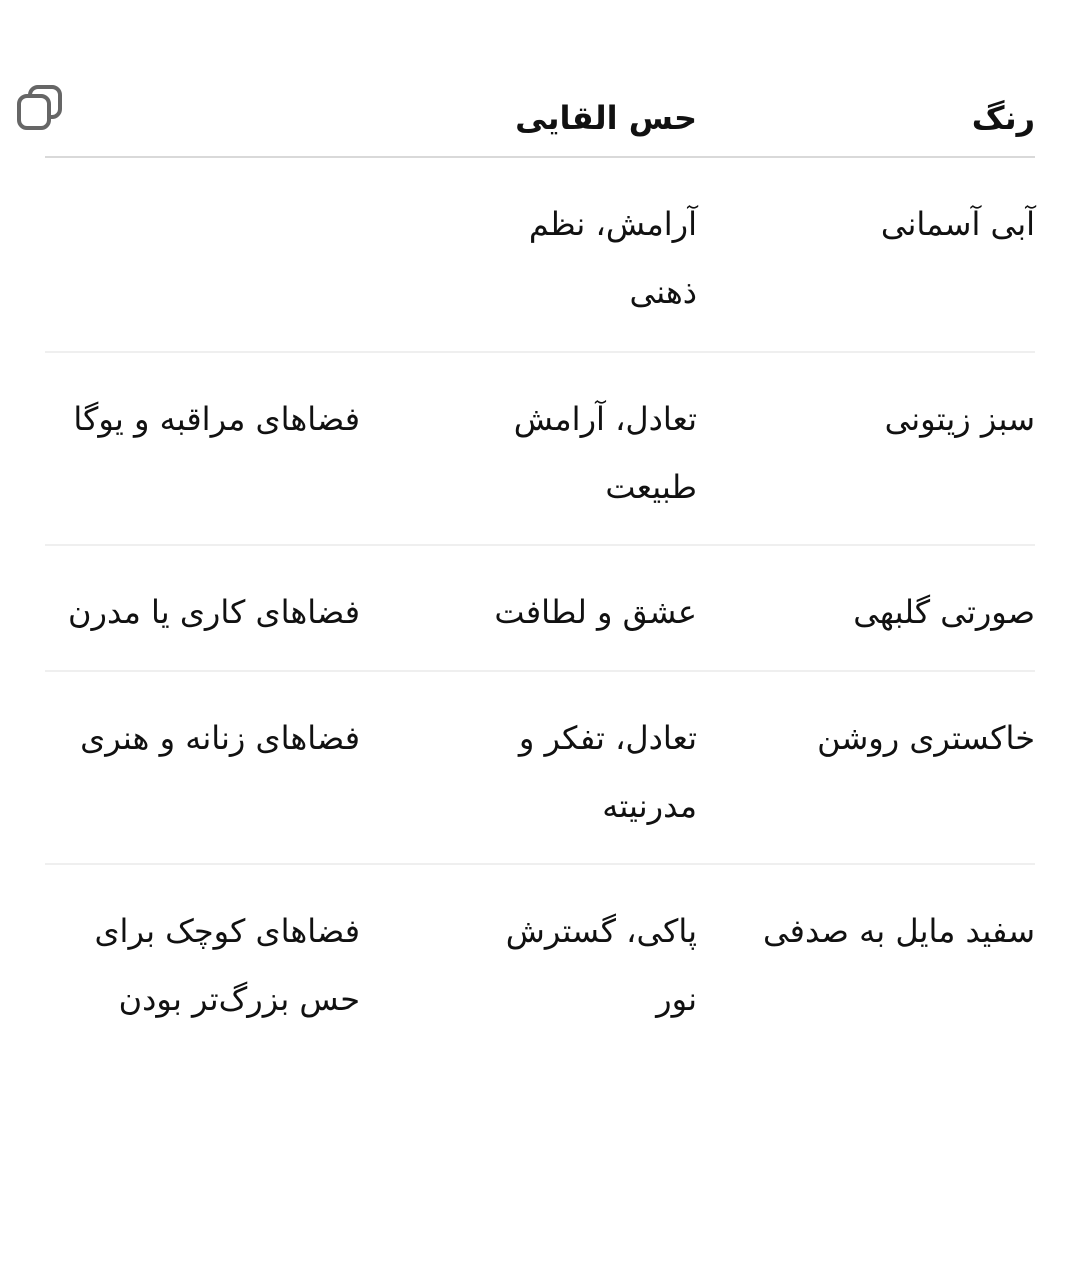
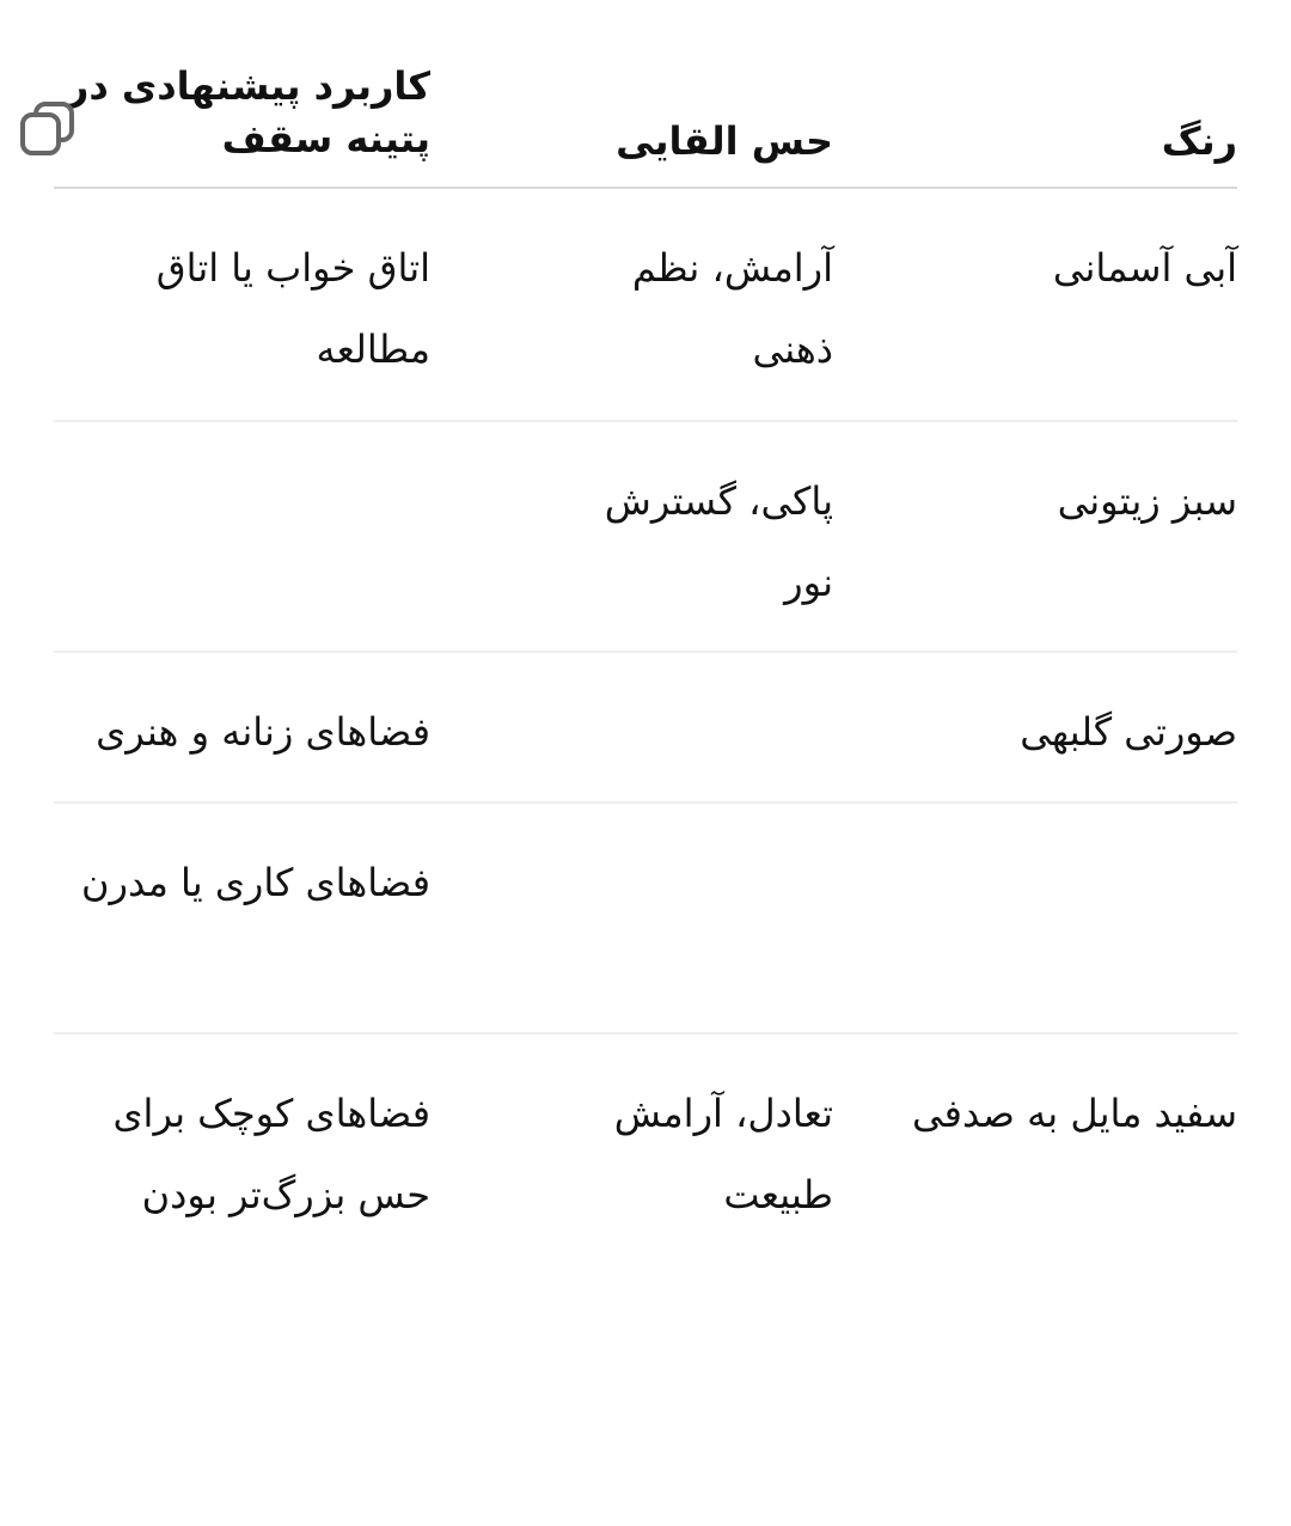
  رنگ
  حس القایی
+ کاربرد پیشنهادی در پتینه سقف
  آبی آسمانی
  آرامش، نظم ذهنی
+ اتاق خواب یا اتاق مطالعه
  سبز زیتونی
- تعادل، آرامش طبیعت
+ پاکی، گسترش نور
- فضاهای مراقبه و یوگا
  صورتی گلبهی
- عشق و لطافت
- فضاهای کاری یا مدرن
+ فضاهای زنانه و هنری
- خاکستری روشن
- تعادل، تفکر و مدرنیته
- فضاهای زنانه و هنری
+ فضاهای کاری یا مدرن
  سفید مایل به صدفی
- پاکی، گسترش نور
+ تعادل، آرامش طبیعت
  فضاهای کوچک برای حس بزرگتر بودن
